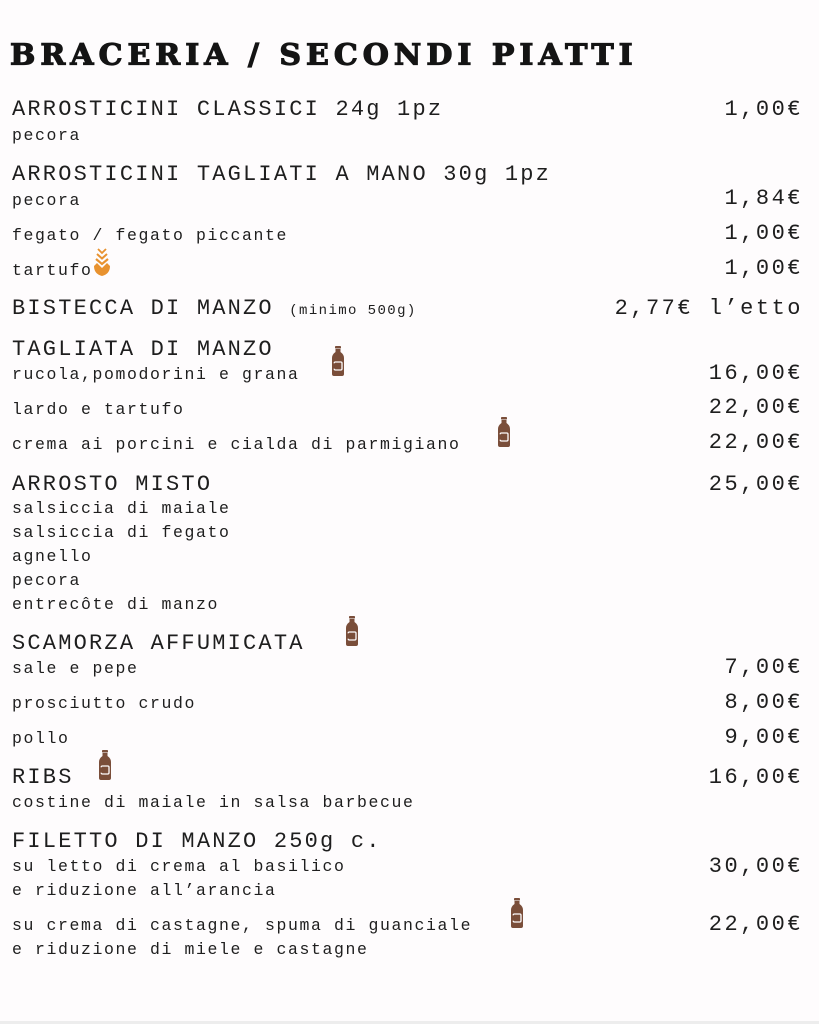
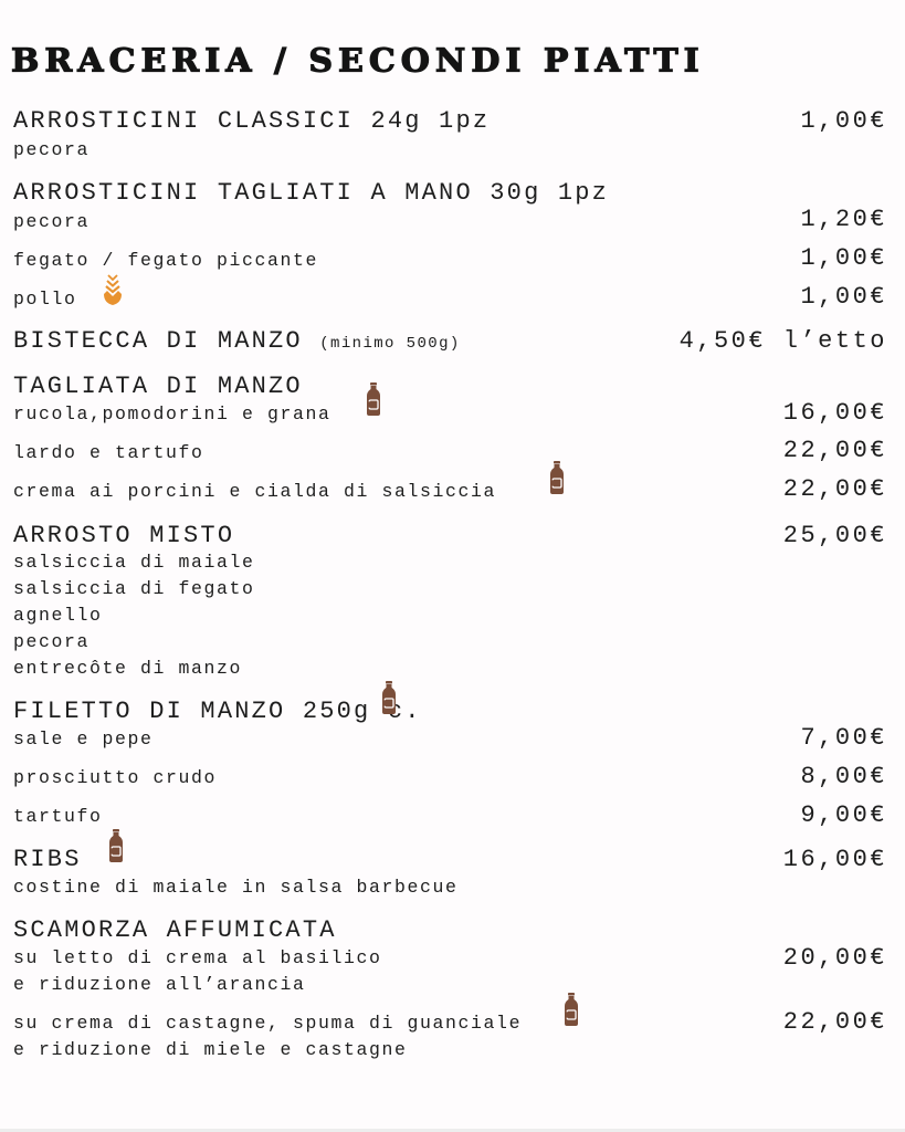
  BRACERIA / SECONDI PIATTI
  ARROSTICINI CLASSICI 24g 1pz
  1,00€
  pecora
  ARROSTICINI TAGLIATI A MANO 30g 1pz
  pecora
- 1,84€
+ 1,20€
  fegato / fegato piccante
  1,00€
- tartufo
+ pollo
  1,00€
  BISTECCA DI MANZO (minimo 500g)
- 2,77€ l’etto
+ 4,50€ l’etto
  TAGLIATA DI MANZO
  rucola,pomodorini e grana
  16,00€
  lardo e tartufo
  22,00€
- crema ai porcini e cialda di parmigiano
+ crema ai porcini e cialda di salsiccia
  22,00€
  ARROSTO MISTO
  25,00€
  salsiccia di maiale
  salsiccia di fegato
  agnello
  pecora
  entrecôte di manzo
- SCAMORZA AFFUMICATA
+ FILETTO DI MANZO 250g c.
  sale e pepe
  7,00€
  prosciutto crudo
  8,00€
- pollo
+ tartufo
  9,00€
  RIBS
  16,00€
  costine di maiale in salsa barbecue
- FILETTO DI MANZO 250g c.
+ SCAMORZA AFFUMICATA
  su letto di crema al basilico
  e riduzione all’arancia
- 30,00€
+ 20,00€
  su crema di castagne, spuma di guanciale
  e riduzione di miele e castagne
  22,00€
